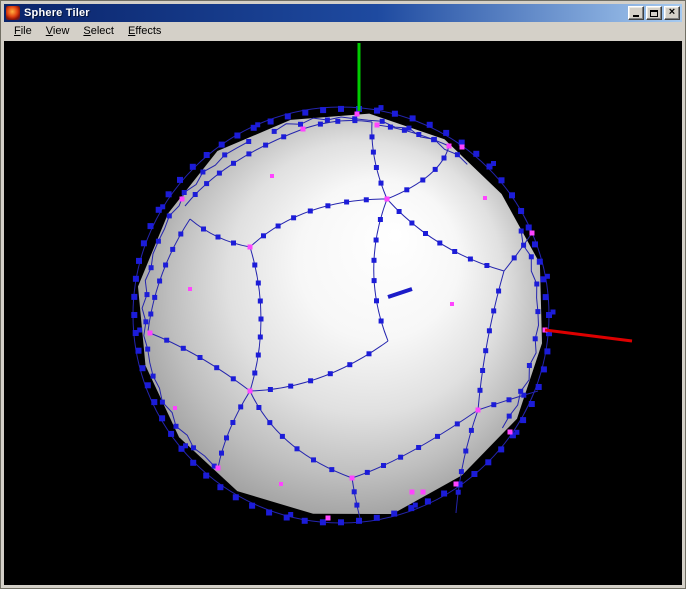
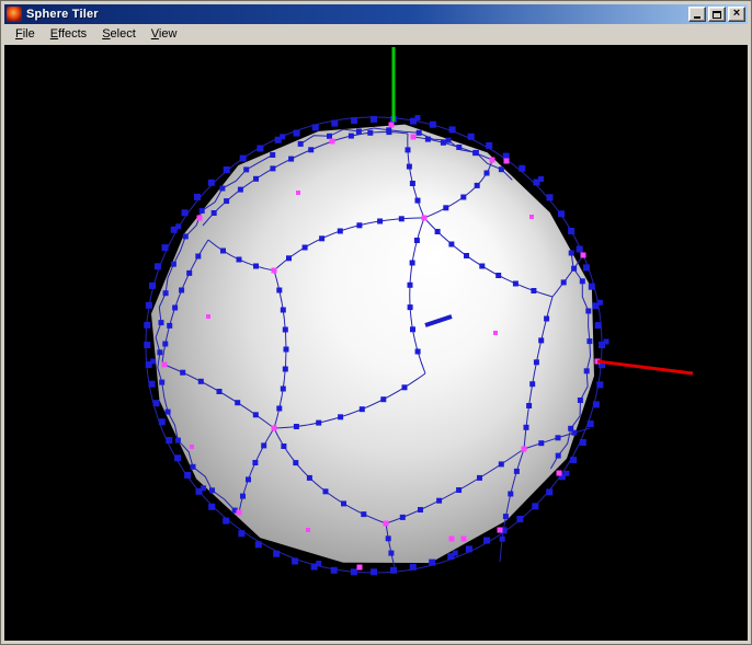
  Sphere Tiler
  ×
  File
- View
+ Effects
  Select
- Effects
+ View
